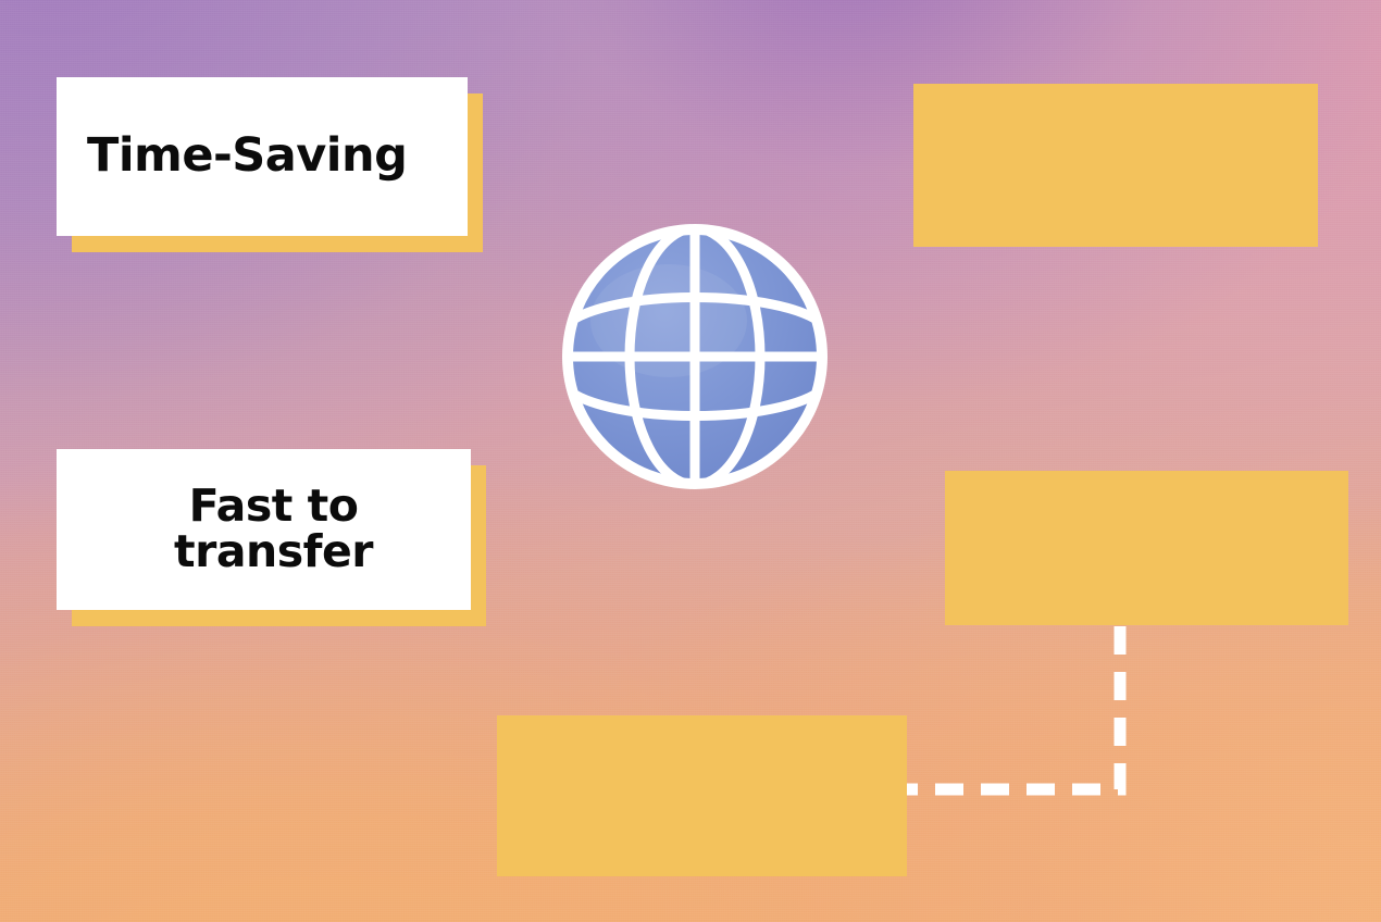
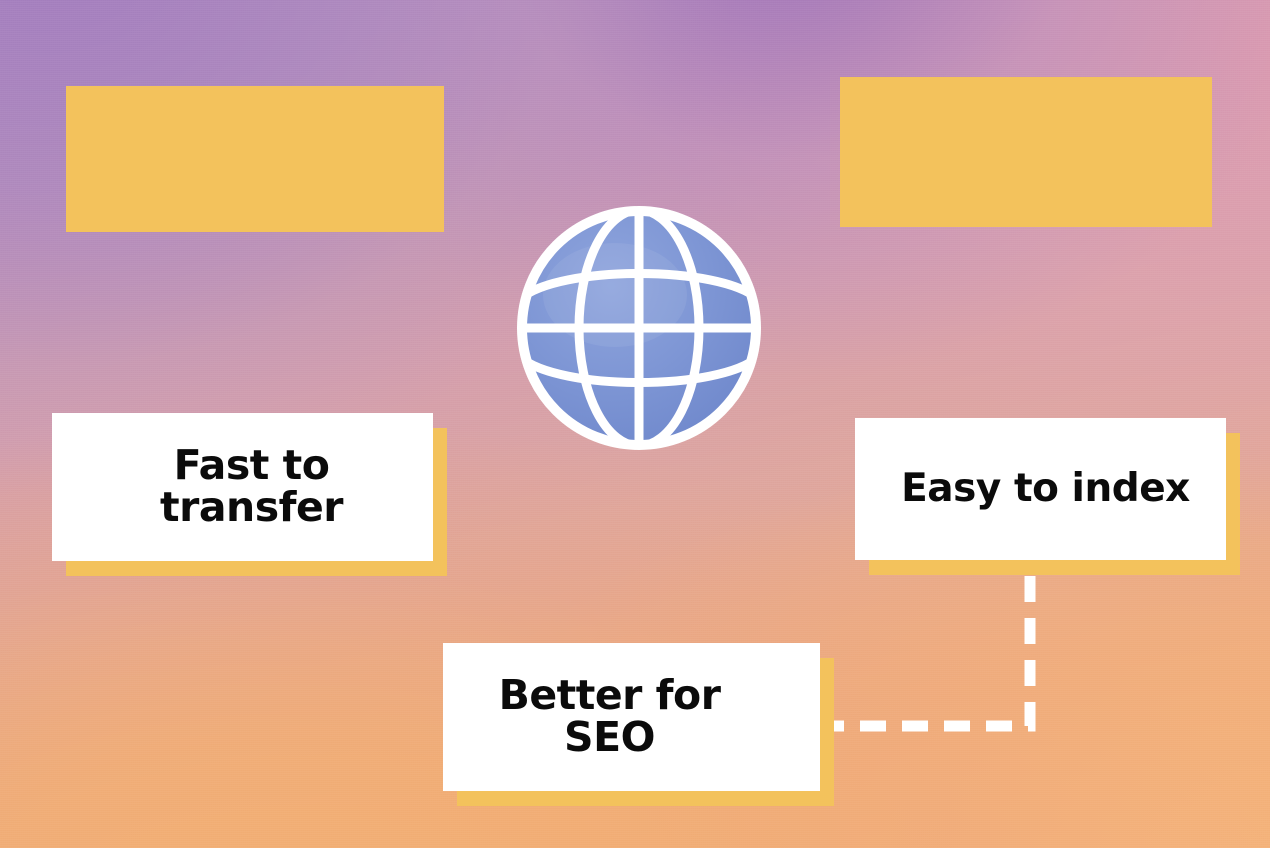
- Time-Saving
  Fast to
  transfer
+ Easy to index
+ Better for
+ SEO
